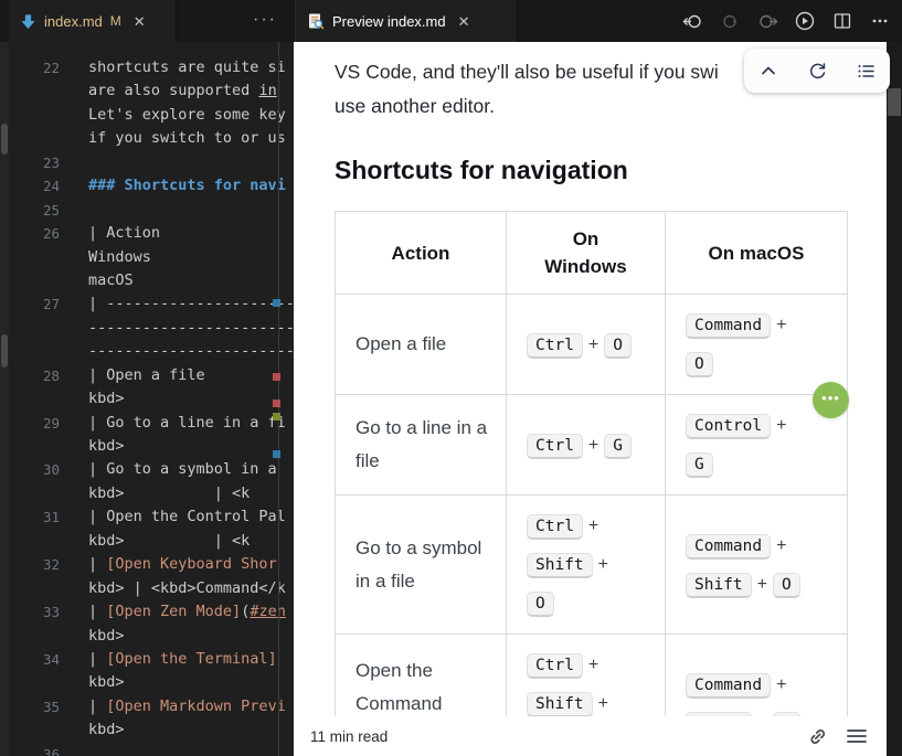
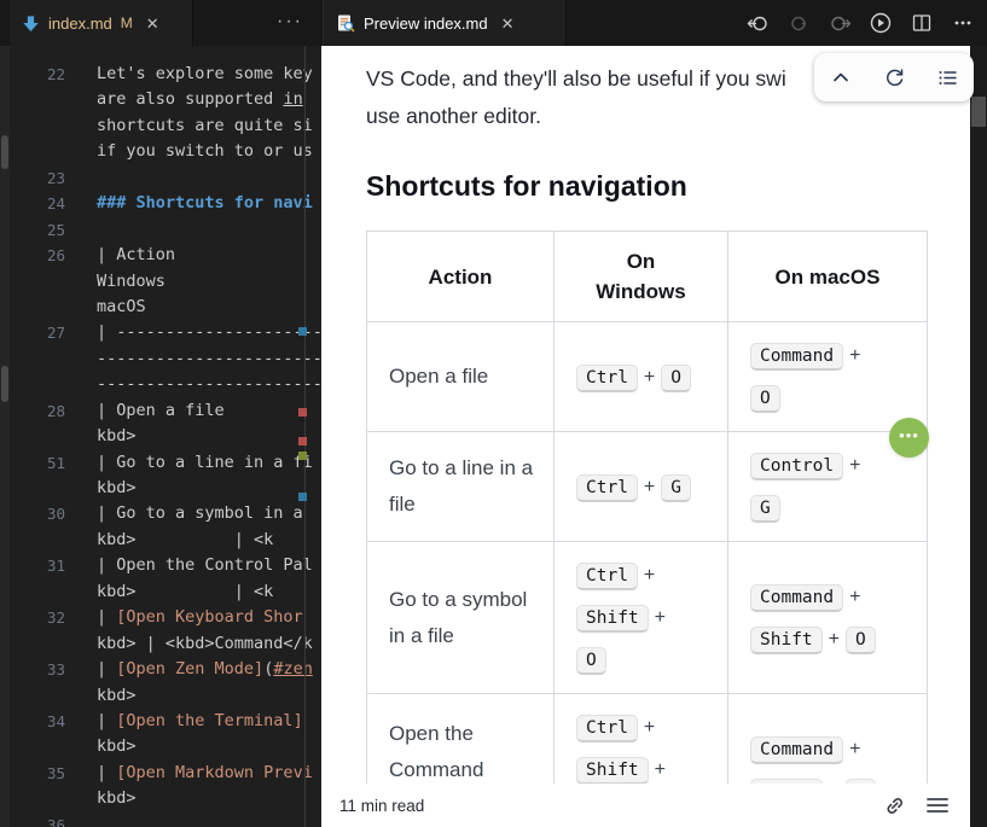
  index.md
  M
  ✕
  ···
  Preview index.md
  ✕
  22
- shortcuts are quite si
+ Let's explore some key
  are also supported in
- Let's explore some key
+ shortcuts are quite si
  if you switch to or us
  23
  24
  ### Shortcuts for navi
  25
  26
  | Action
  Windows
  macOS
  27
  | --------------------
  -----------------------
  -----------------------
  28
  | Open a file
  kbd>
- 29
+ 51
  | Go to a line in a fi
  kbd>
  30
  | Go to a symbol in a
  kbd> | <k
  31
  | Open the Control Pal
  kbd> | <k
  32
  | [Open Keyboard Shor
  kbd> | <kbd>Command</k
  33
  | [Open Zen Mode](#zen
  kbd>
  34
  | [Open the Terminal]
  kbd>
  35
  | [Open Markdown Previ
  kbd>
  36
  VS Code, and they'll also be useful if you swi
  use another editor.
  Shortcuts for navigation
  Action	On Windows	On macOS
  Open a file	Ctrl + O	Command +O
  Go to a line in a file	Ctrl + G	Control +G
  Go to a symbol in a file	Ctrl +Shift +O	Command +Shift + O
  •••
  11 min read
